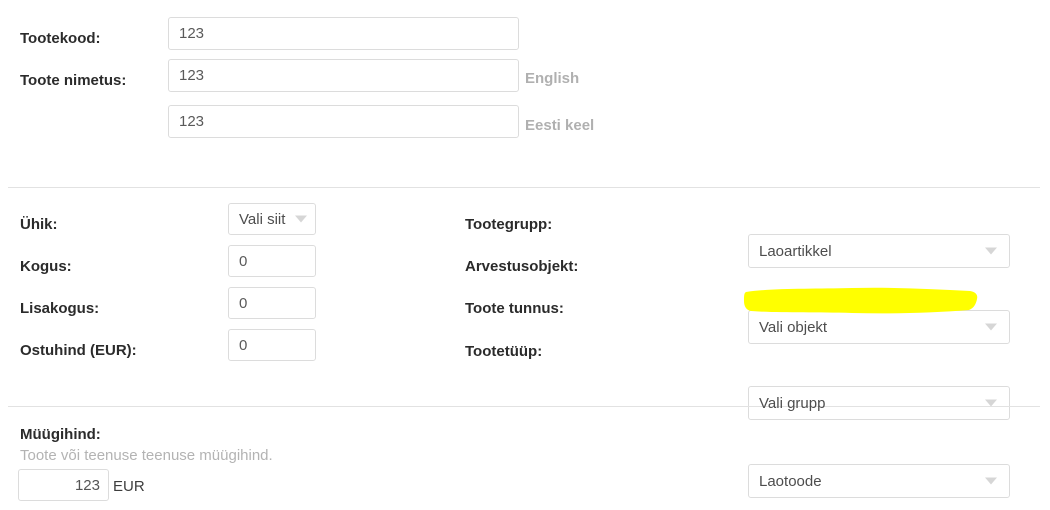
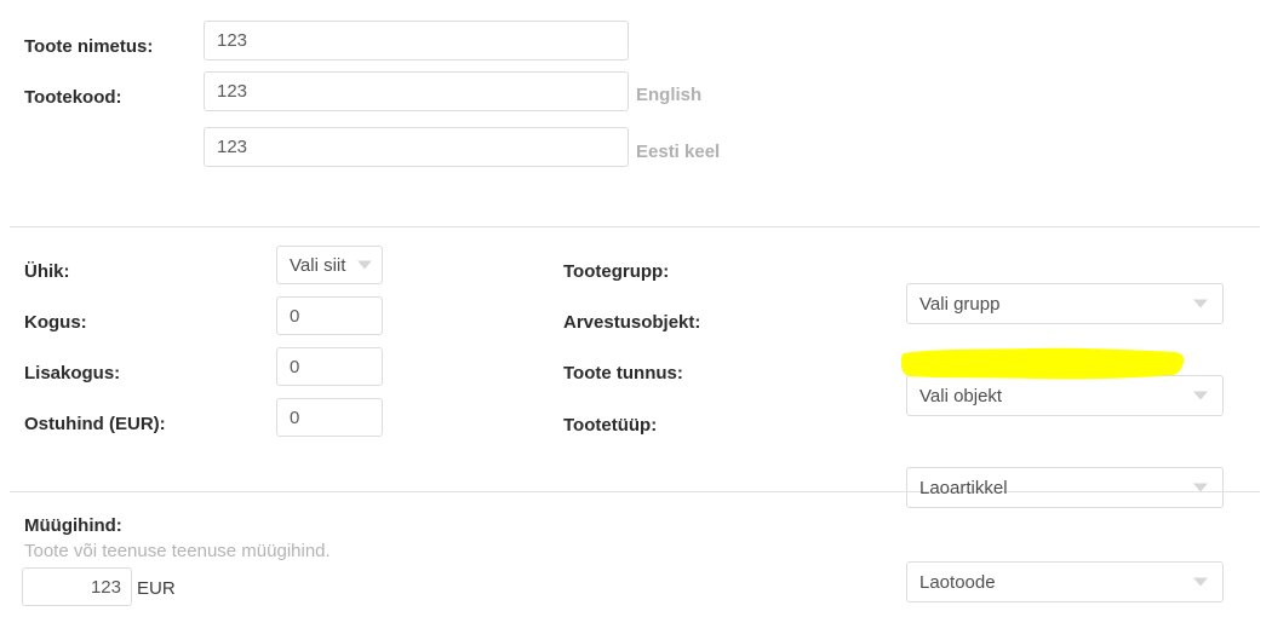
- Tootekood:
+ Toote nimetus:
  123
- Toote nimetus:
+ Tootekood:
  123
  English
  123
  Eesti keel
  Ühik:
  Vali siit
  Kogus:
  0
  Lisakogus:
  0
  Ostuhind (EUR):
  0
  Tootegrupp:
- Laoartikkel
+ Vali grupp
  Arvestusobjekt:
  Vali objekt
  Toote tunnus:
- Vali grupp
+ Laoartikkel
  Tootetüüp:
  Laotoode
  Müügihind:
  Toote või teenuse teenuse müügihind.
  123
  EUR
